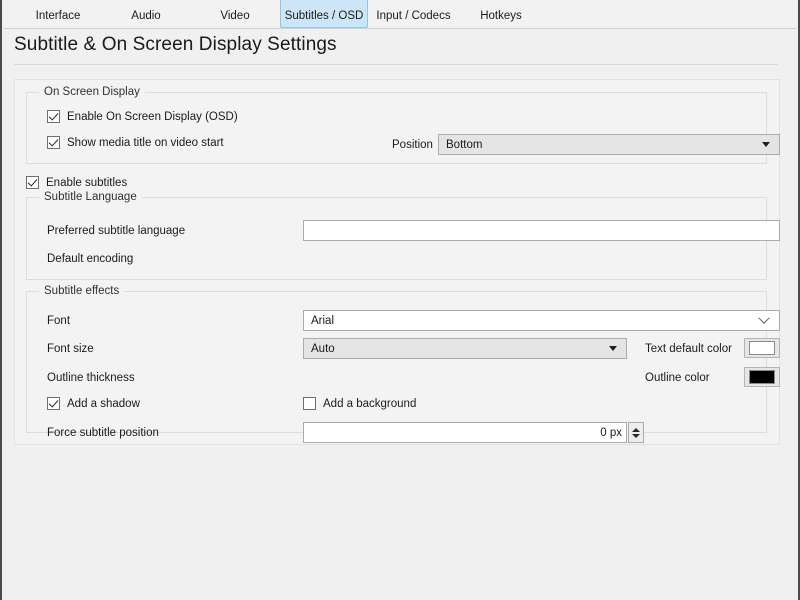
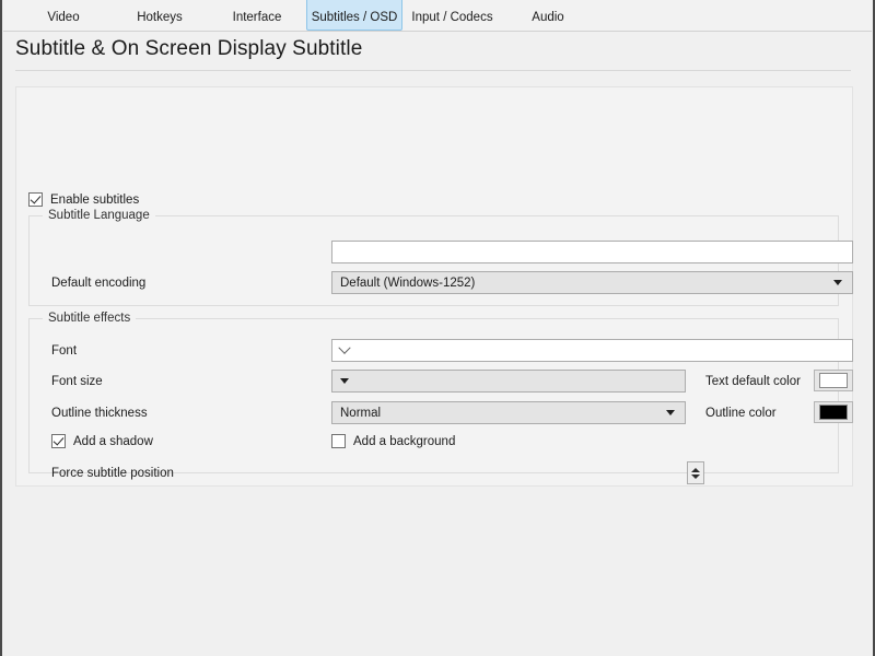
- Interface
+ Video
- Audio
+ Hotkeys
- Video
+ Interface
  Subtitles / OSD
  Input / Codecs
- Hotkeys
+ Audio
- Subtitle & On Screen Display Settings
+ Subtitle & On Screen Display Subtitle
- On Screen Display
- Enable On Screen Display (OSD)
- Show media title on video start
- Position
- Bottom
  Enable subtitles
  Subtitle Language
- Preferred subtitle language
  Default encoding
+ Default (Windows-1252)
  Subtitle effects
  Font
- Arial
  Font size
- Auto
  Text default color
  Outline thickness
+ Normal
  Outline color
  Add a shadow
  Add a background
  Force subtitle position
- 0 px
